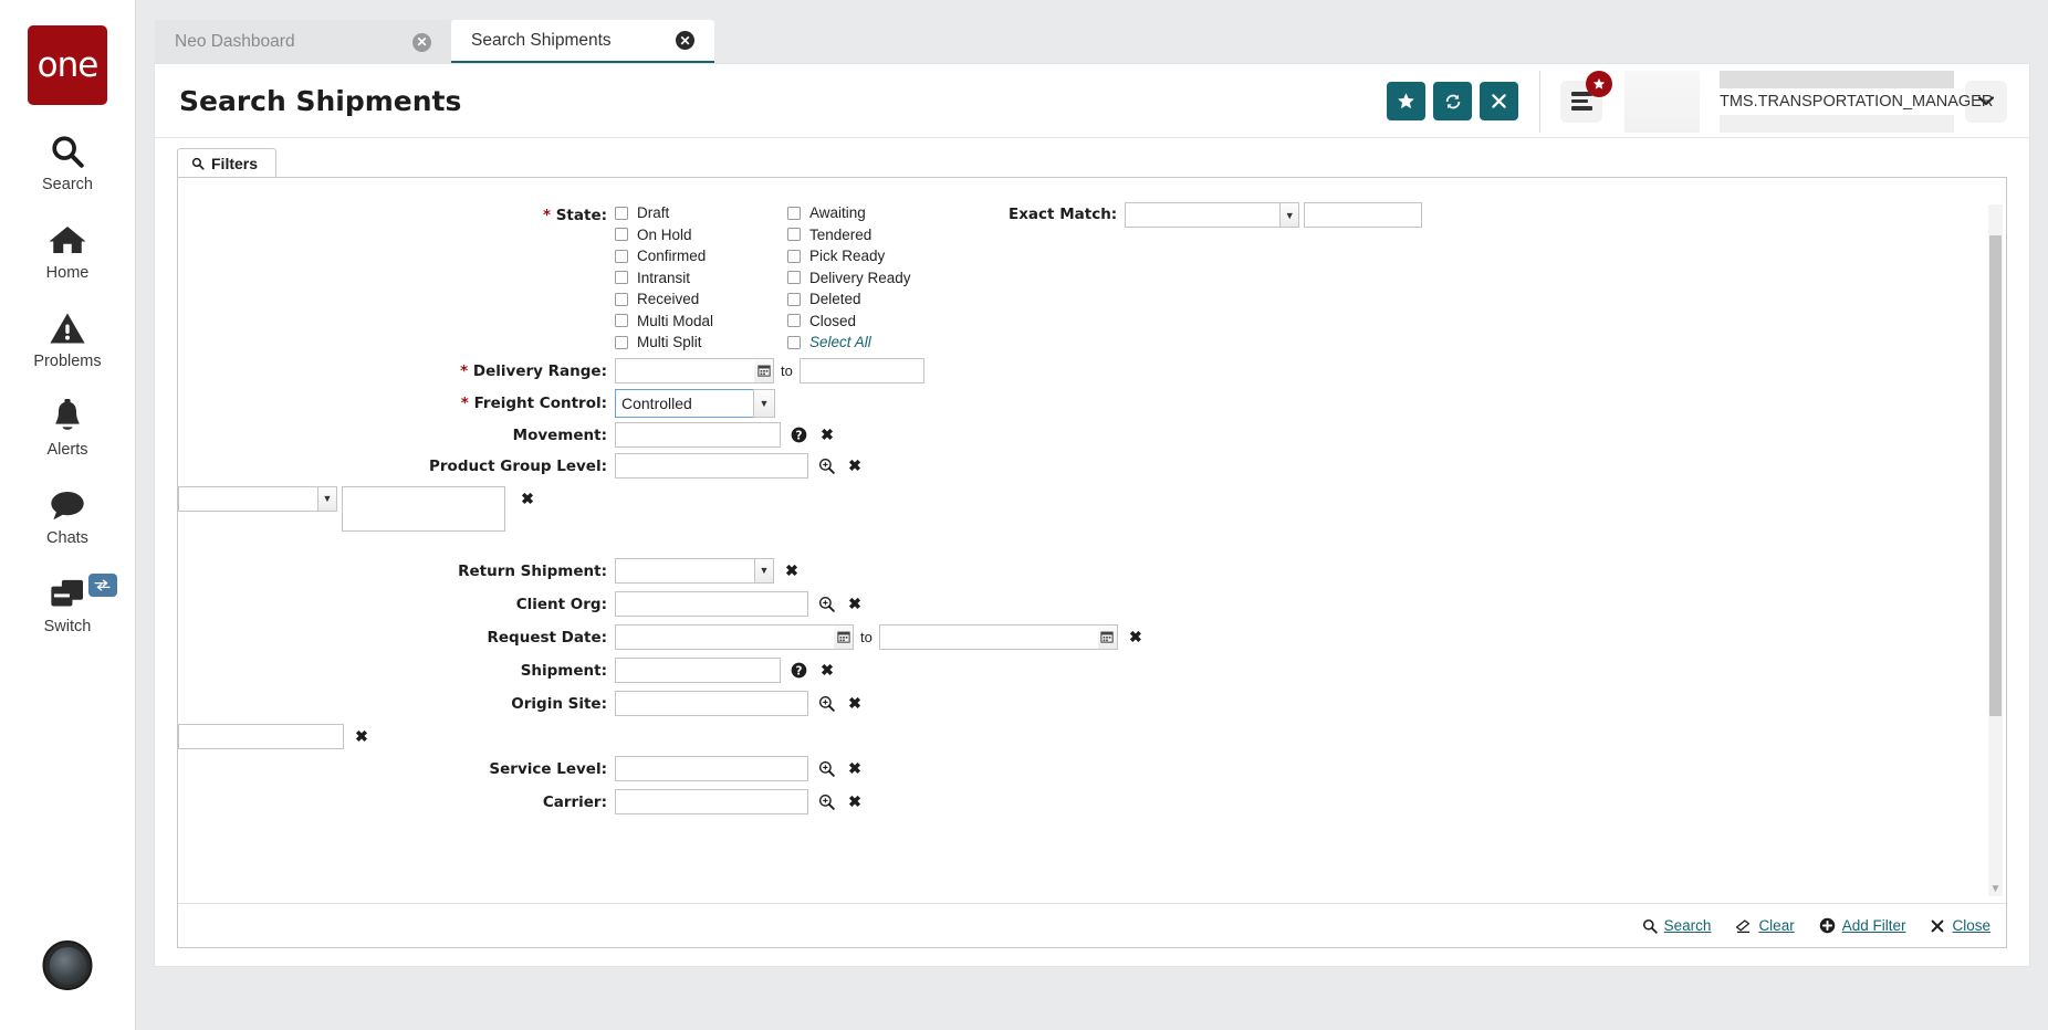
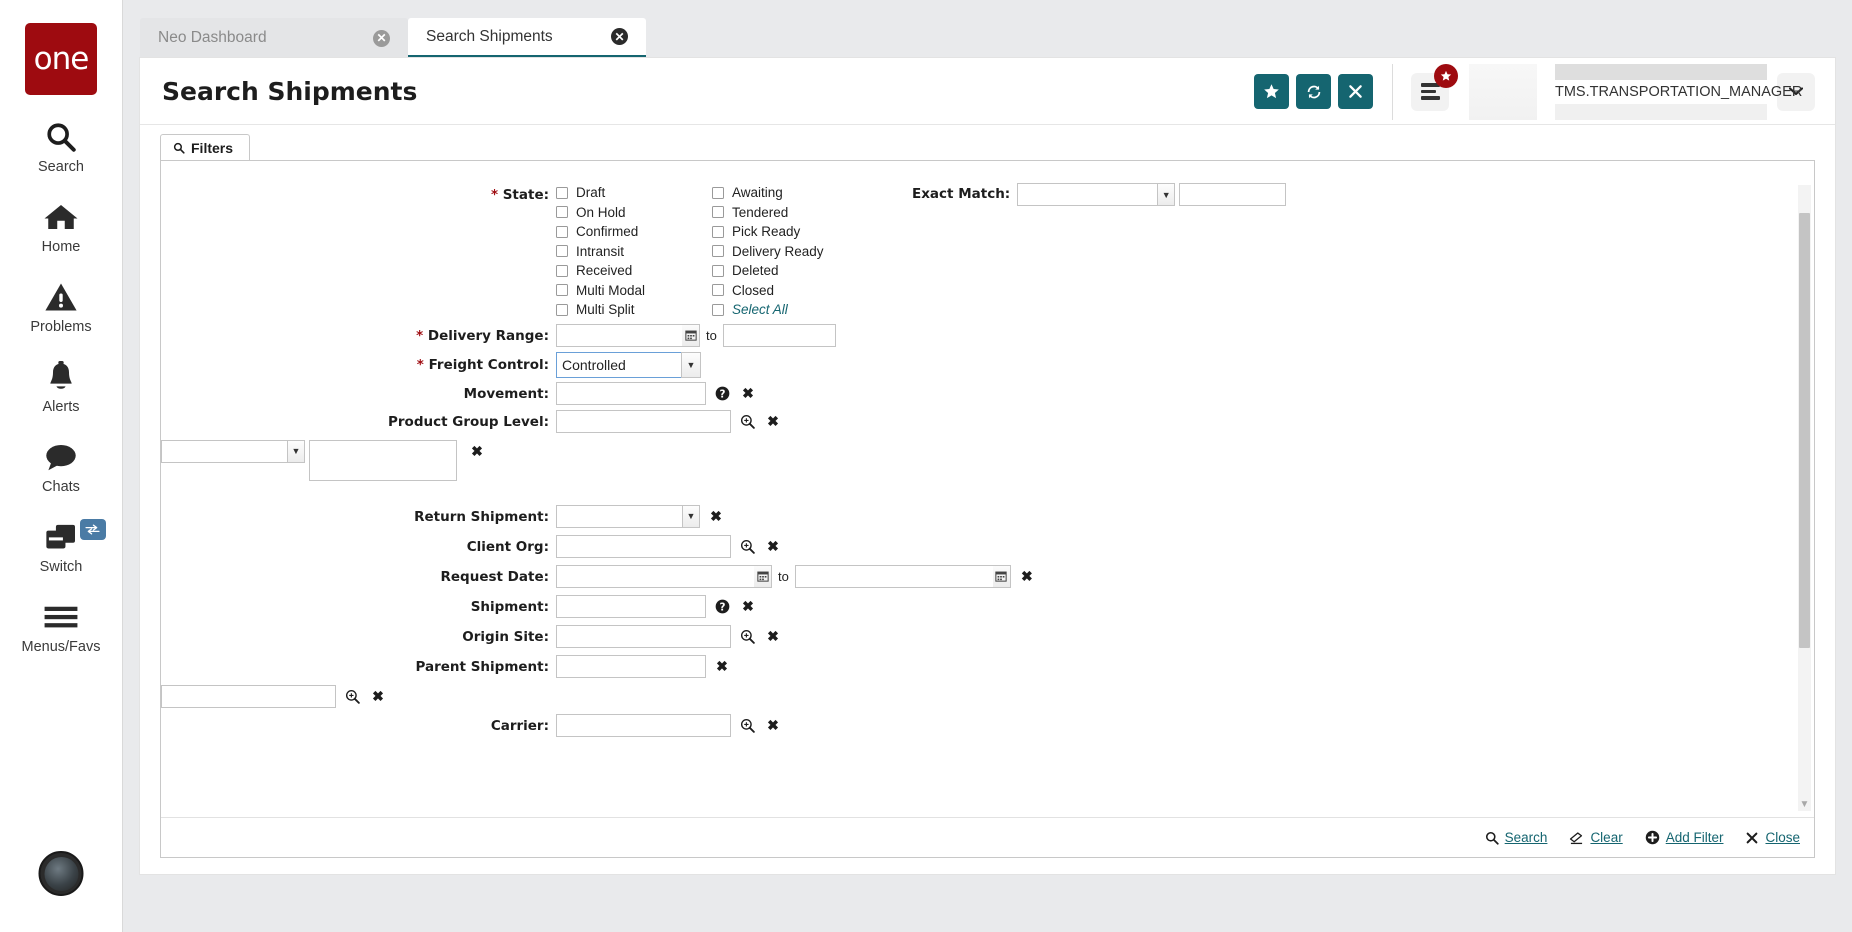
  one
  Search
  Home
  Problems
  Alerts
  Chats
  Switch
+ Menus/Favs
  Neo Dashboard
  ✕
  Search Shipments
  ✕
  Search Shipments
  TMS.TRANSPORTATION_MANAGER
  Filters
  ▼
  * State:
  Draft
  On Hold
  Confirmed
  Intransit
  Received
  Multi Modal
  Multi Split
  Awaiting
  Tendered
  Pick Ready
  Delivery Ready
  Deleted
  Closed
  Select All
  Exact Match:
  ▼
  * Delivery Range:
  to
  * Freight Control:
  Controlled
  ▼
  Movement:
  ?
  ✖
  Product Group Level:
  ✖
  ▼
  ✖
  Return Shipment:
  ▼
  ✖
  Client Org:
  ✖
  Request Date:
  to
  ✖
  Shipment:
  ?
  ✖
  Origin Site:
  ✖
+ Parent Shipment:
  ✖
- Service Level:
  ✖
  Carrier:
  ✖
  Search
  Clear
  Add Filter
  Close
